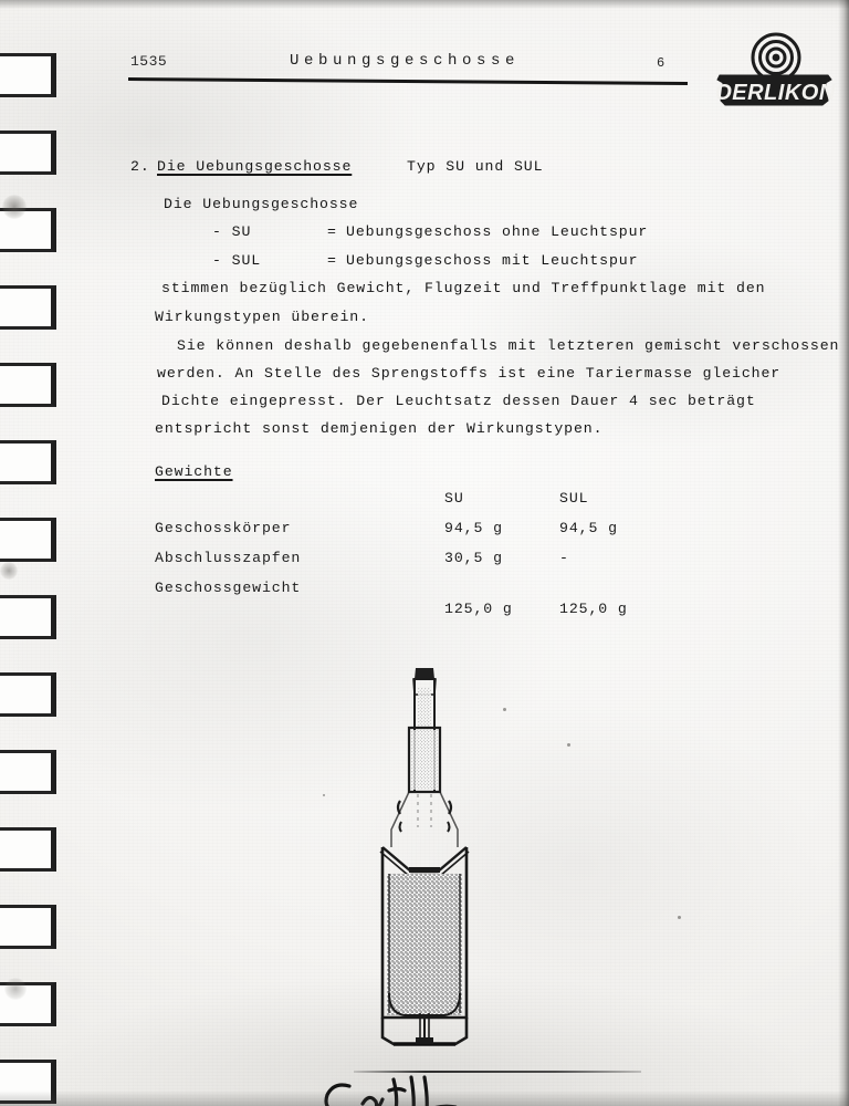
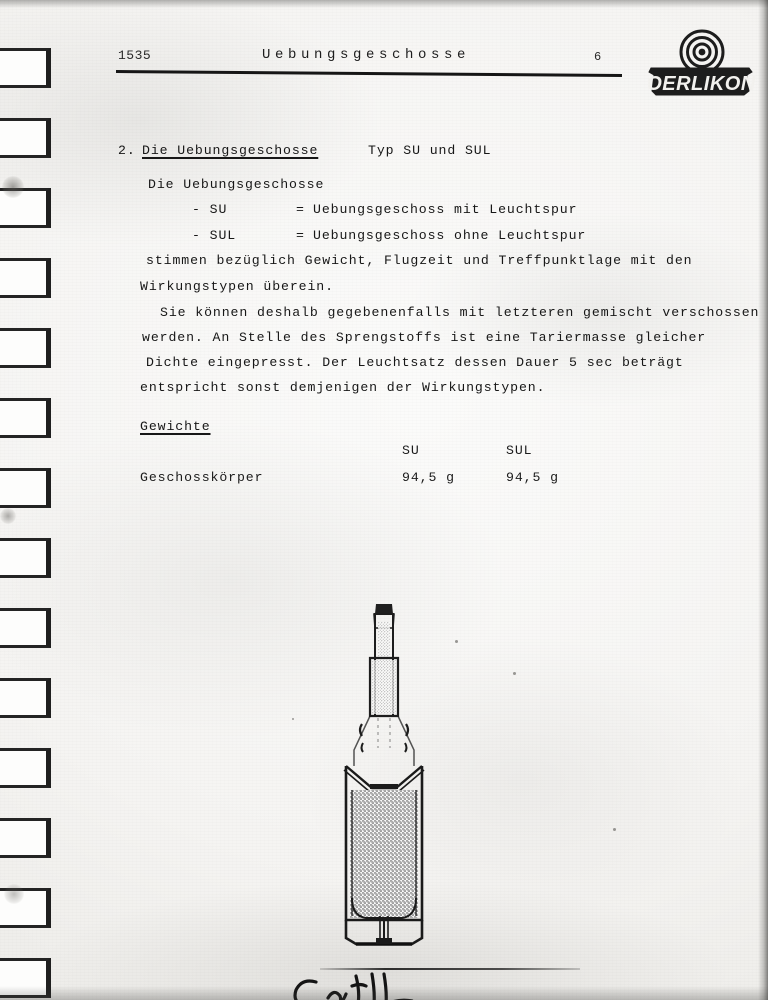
  1535
  Uebungsgeschosse
  6
  OERLIKON
  2.
  Die Uebungsgeschosse
  Typ SU und SUL
  Die Uebungsgeschosse
  - SU
  =
- Uebungsgeschoss ohne Leuchtspur
+ Uebungsgeschoss mit Leuchtspur
  - SUL
  =
- Uebungsgeschoss mit Leuchtspur
+ Uebungsgeschoss ohne Leuchtspur
  stimmen bezüglich Gewicht, Flugzeit und Treffpunktlage mit den
  Wirkungstypen überein.
  Sie können deshalb gegebenenfalls mit letzteren gemischt verschossen
  werden. An Stelle des Sprengstoffs ist eine Tariermasse gleicher
- Dichte eingepresst. Der Leuchtsatz dessen Dauer 4 sec beträgt
+ Dichte eingepresst. Der Leuchtsatz dessen Dauer 5 sec beträgt
  entspricht sonst demjenigen der Wirkungstypen.
  Gewichte
  	SU	SUL
  Geschosskörper	94,5 g	94,5 g
- Abschlusszapfen	30,5 g	-
- Geschossgewicht	125,0 g	125,0 g
